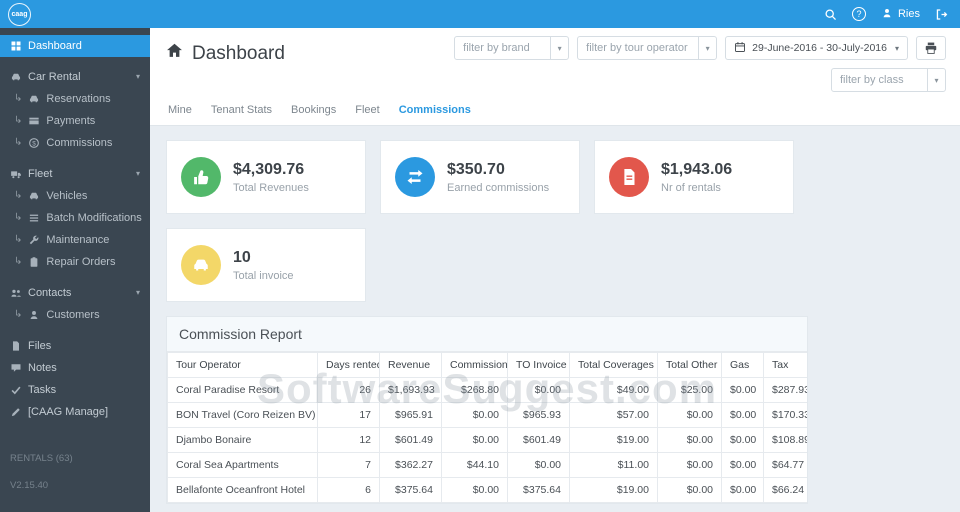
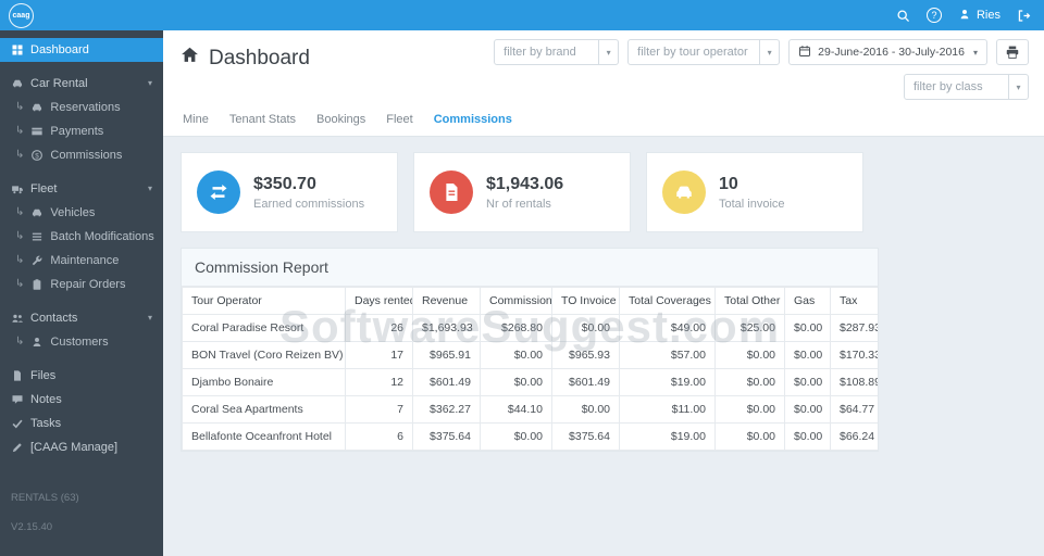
  ?
  Ries
  Dashboard
  Car Rental
  ▾
  ↳
  Reservations
  ↳
  Payments
  ↳
  Commissions
  Fleet
  ▾
  ↳
  Vehicles
  ↳
  Batch Modifications
  ↳
  Maintenance
  ↳
  Repair Orders
  Contacts
  ▾
  ↳
  Customers
  Files
  Notes
  Tasks
  [CAAG Manage]
  RENTALS (63)
  V2.15.40
  Dashboard
  filter by brand
  ▾
  filter by tour operator
  ▾
  29-June-2016 - 30-July-2016
  ▾
  filter by class
  ▾
  Mine
  Tenant Stats
  Bookings
  Fleet
  Commissions
- $4,309.76
- Total Revenues
  $350.70
  Earned commissions
  $1,943.06
  Nr of rentals
  10
  Total invoice
  Commission Report
  Tour Operator	Days rente	Revenue	Commission	TO Invoice	Total Coverages	Total Other	Gas	Tax
  Coral Paradise Resort	26	$1,693.93	$268.80	$0.00	$49.00	$25.00	$0.00	$287.93
  BON Travel (Coro Reizen BV)	17	$965.91	$0.00	$965.93	$57.00	$0.00	$0.00	$170.33
  Djambo Bonaire	12	$601.49	$0.00	$601.49	$19.00	$0.00	$0.00	$108.89
  Coral Sea Apartments	7	$362.27	$44.10	$0.00	$11.00	$0.00	$0.00	$64.77
  Bellafonte Oceanfront Hotel	6	$375.64	$0.00	$375.64	$19.00	$0.00	$0.00	$66.24
  SoftwareSuggest.com
